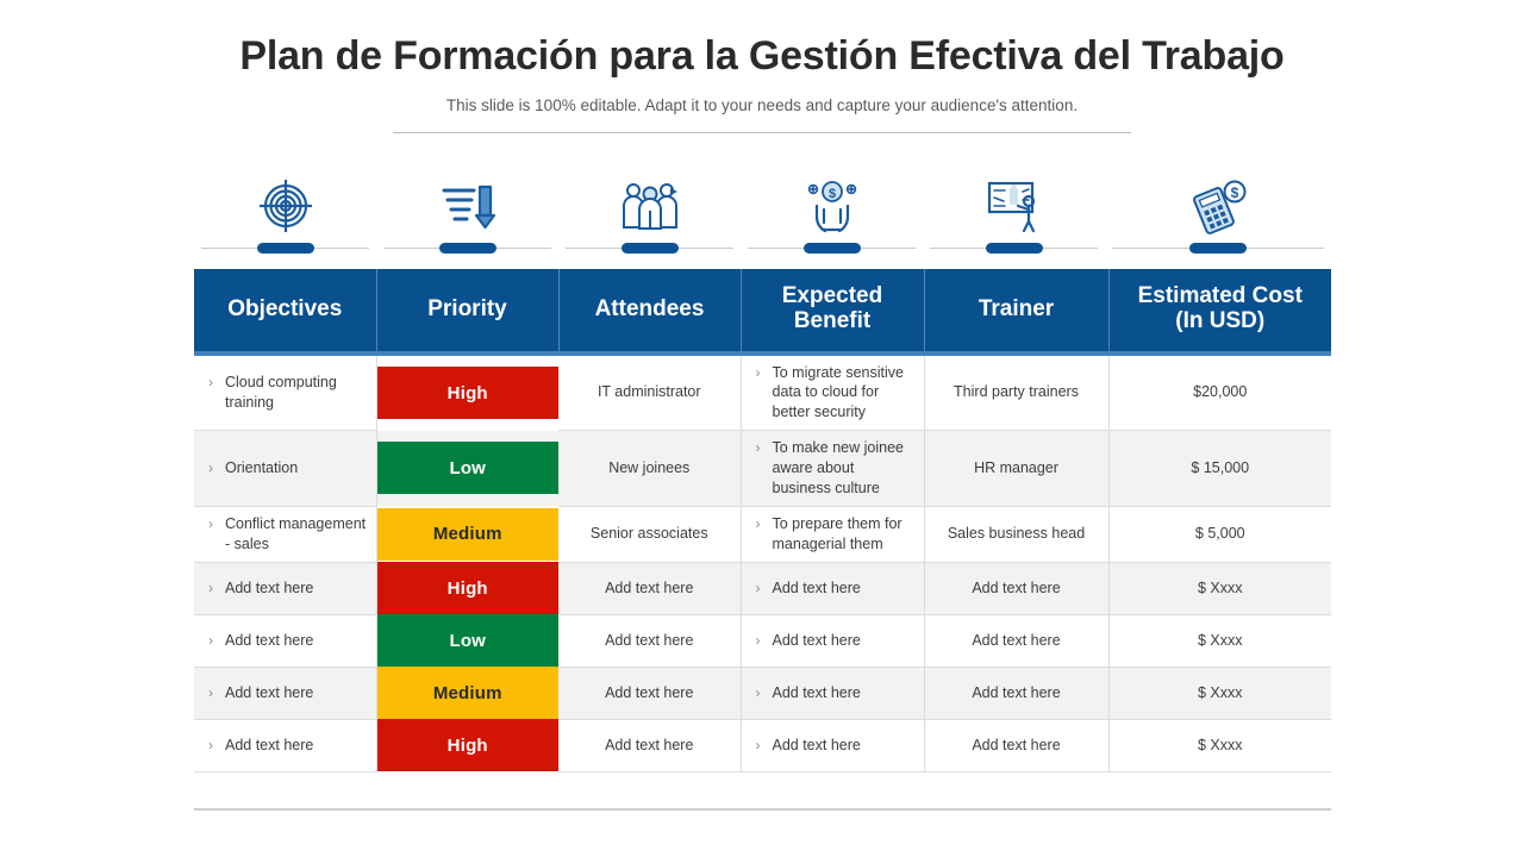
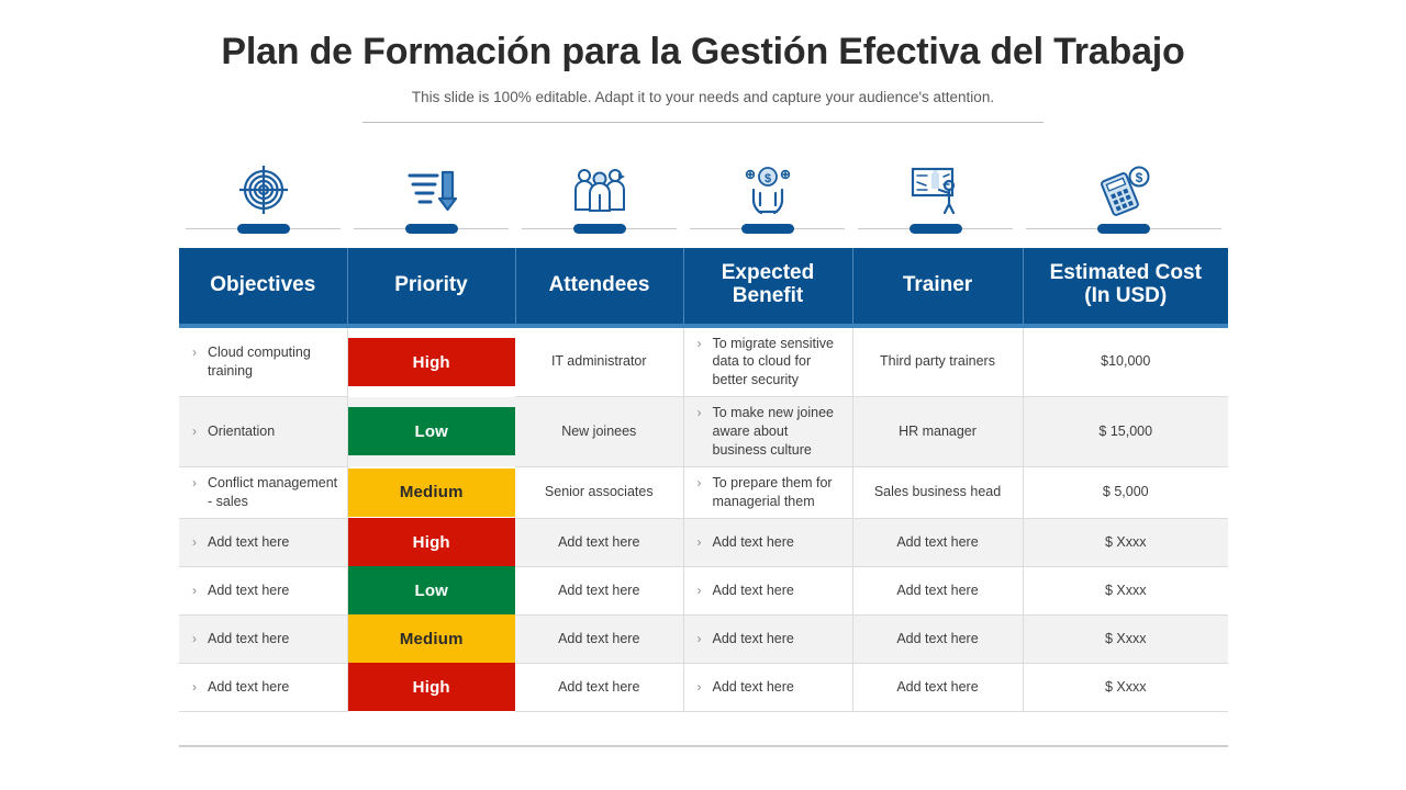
  Plan de Formación para la Gestión Efectiva del Trabajo
  This slide is 100% editable. Adapt it to your needs and capture your audience's attention.
  $
  $
  Objectives	Priority	Attendees	Expected Benefit	Trainer	Estimated Cost (In USD)
- › Cloud computing training	High	IT administrator	› To migrate sensitive data to cloud for better security	Third party trainers	$20,000
+ › Cloud computing training	High	IT administrator	› To migrate sensitive data to cloud for better security	Third party trainers	$10,000
  › Orientation	Low	New joinees	› To make new joinee aware about business culture	HR manager	$ 15,000
  › Conflict management - sales	Medium	Senior associates	› To prepare them for managerial them	Sales business head	$ 5,000
  › Add text here	High	Add text here	› Add text here	Add text here	$ Xxxx
  › Add text here	Low	Add text here	› Add text here	Add text here	$ Xxxx
  › Add text here	Medium	Add text here	› Add text here	Add text here	$ Xxxx
  › Add text here	High	Add text here	› Add text here	Add text here	$ Xxxx
